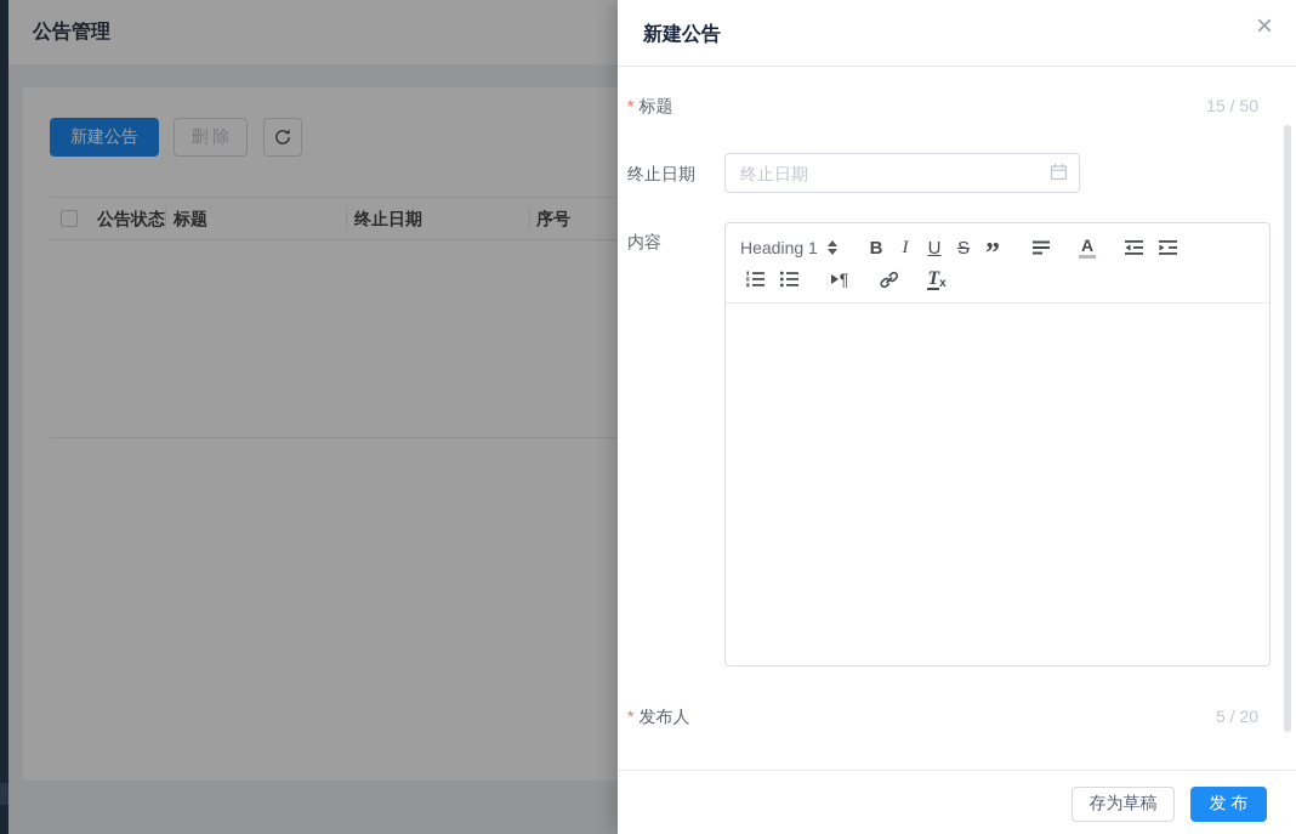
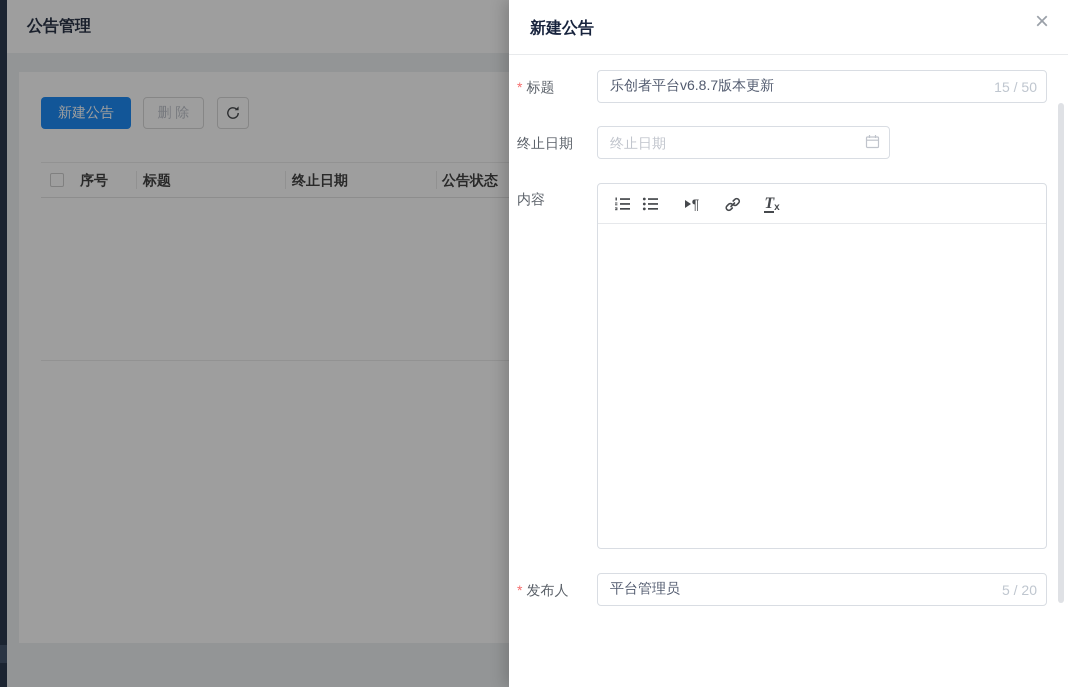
  公告管理
  新建公告
  删 除
- 公告状态
+ 序号
  标题
  终止日期
- 序号
+ 公告状态
  新建公告
  ×
  * 标题
+ 乐创者平台v6.8.7版本更新
  15 / 50
  终止日期
  终止日期
  内容
- Heading 1
- B
- I
- U
- S
- ”
- A
  ¶
  T
  x
  * 发布人
+ 平台管理员
  5 / 20
- 存为草稿
- 发 布
